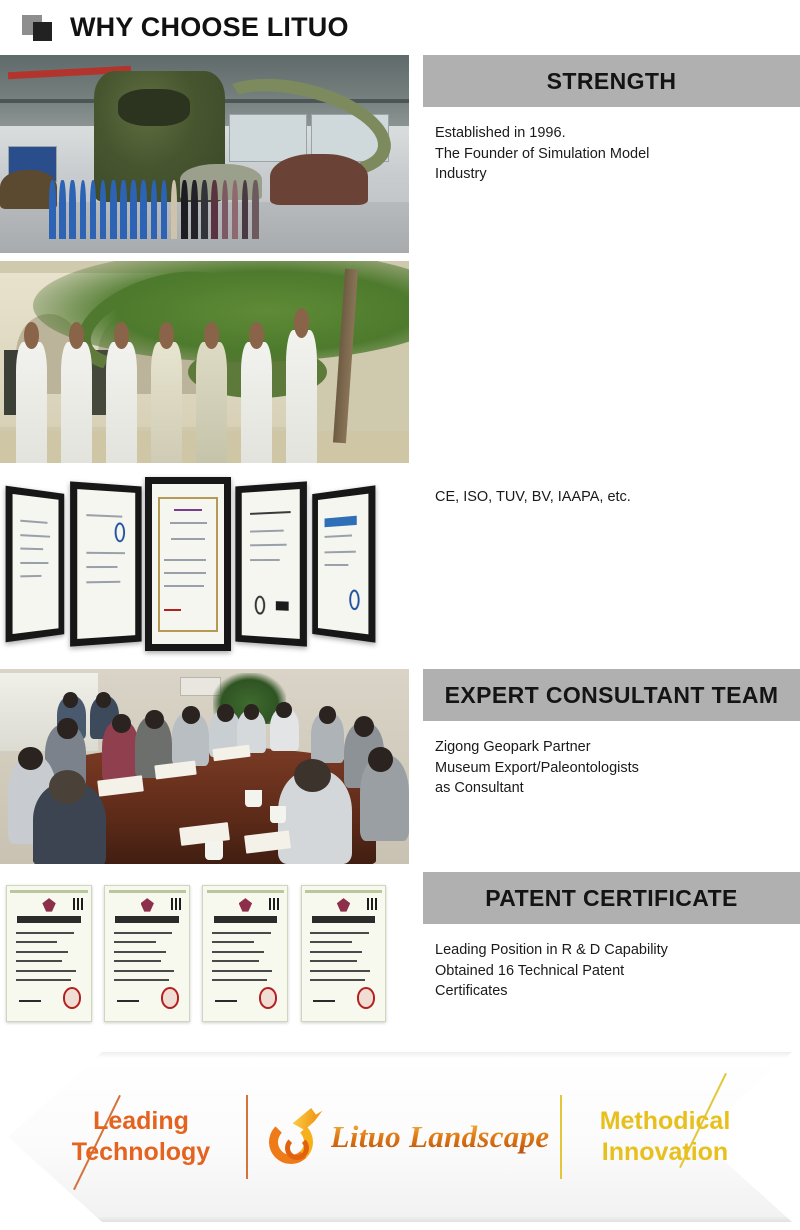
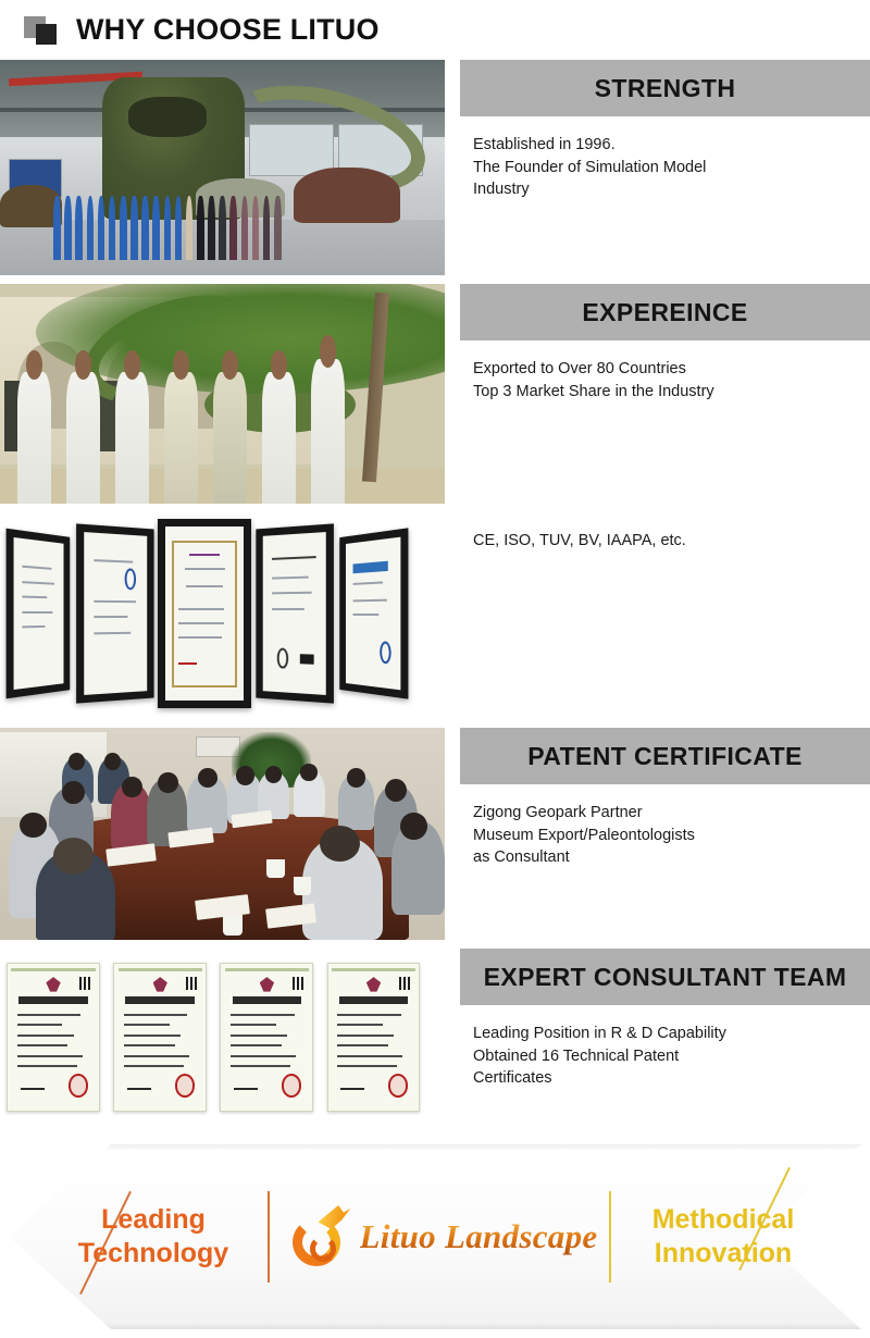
  WHY CHOOSE LITUO
  STRENGTH
  Established in 1996.
  The Founder of Simulation Model
  Industry
+ EXPEREINCE
+ Exported to Over 80 Countries
+ Top 3 Market Share in the Industry
  CE, ISO, TUV, BV, IAAPA, etc.
- EXPERT CONSULTANT TEAM
+ PATENT CERTIFICATE
  Zigong Geopark Partner
  Museum Export/Paleontologists
  as Consultant
- PATENT CERTIFICATE
+ EXPERT CONSULTANT TEAM
  Leading Position in R & D Capability
  Obtained 16 Technical Patent
  Certificates
  Leading
  Technology
  Lituo Landscape
  Methodical
  Innovation
